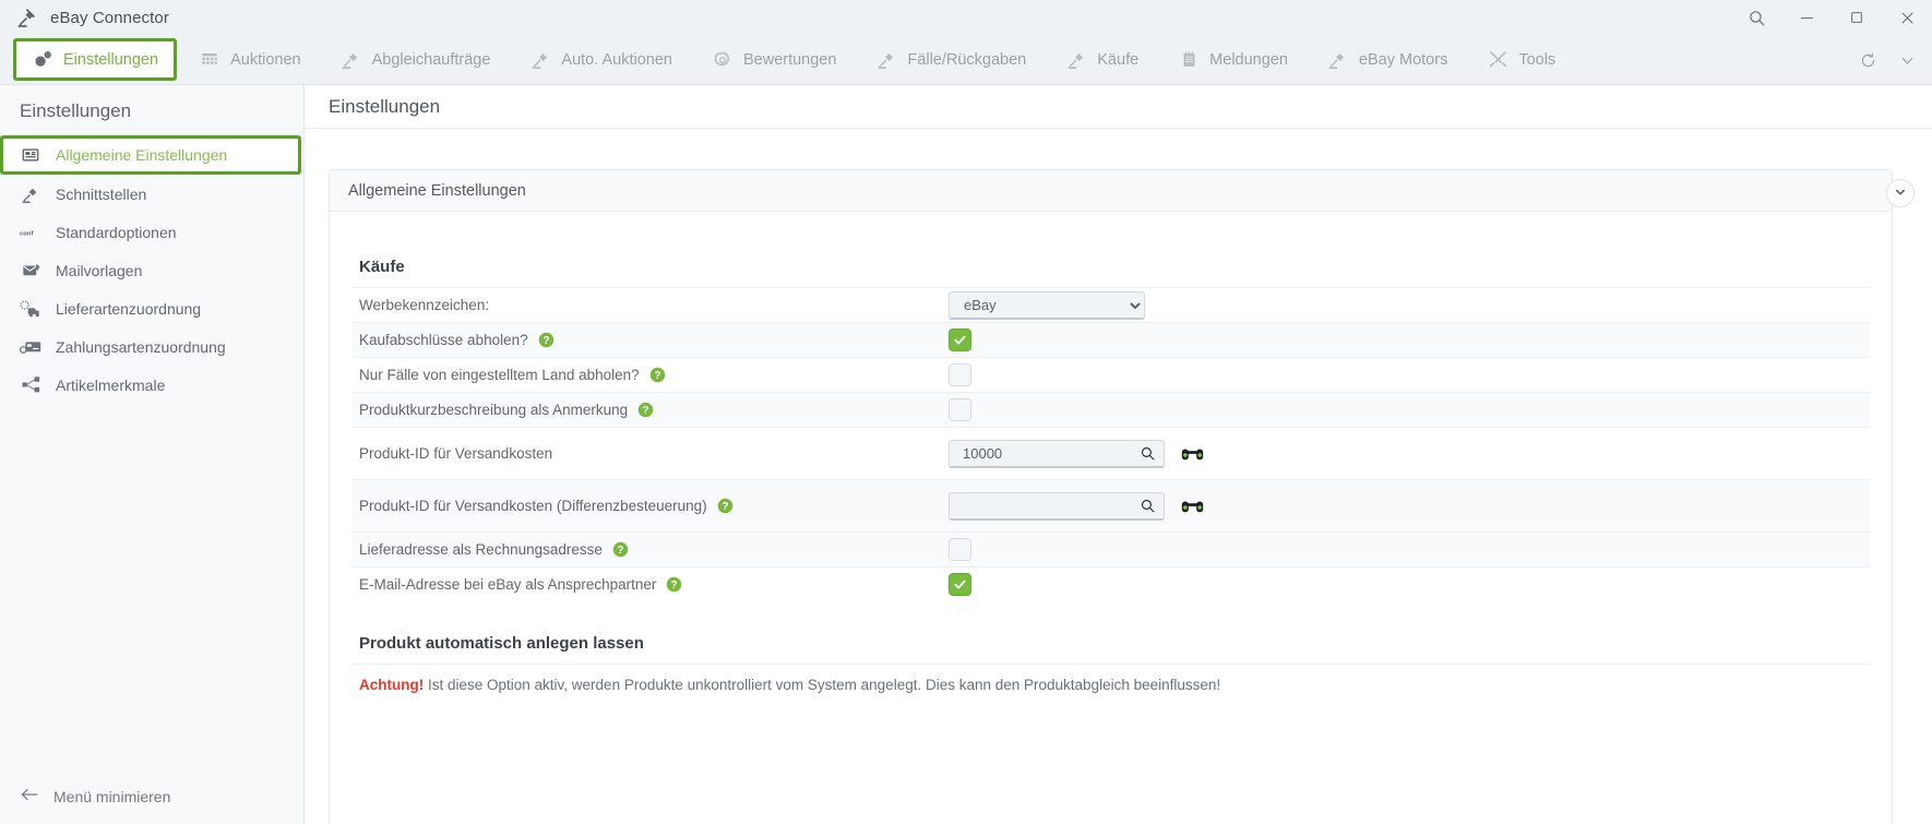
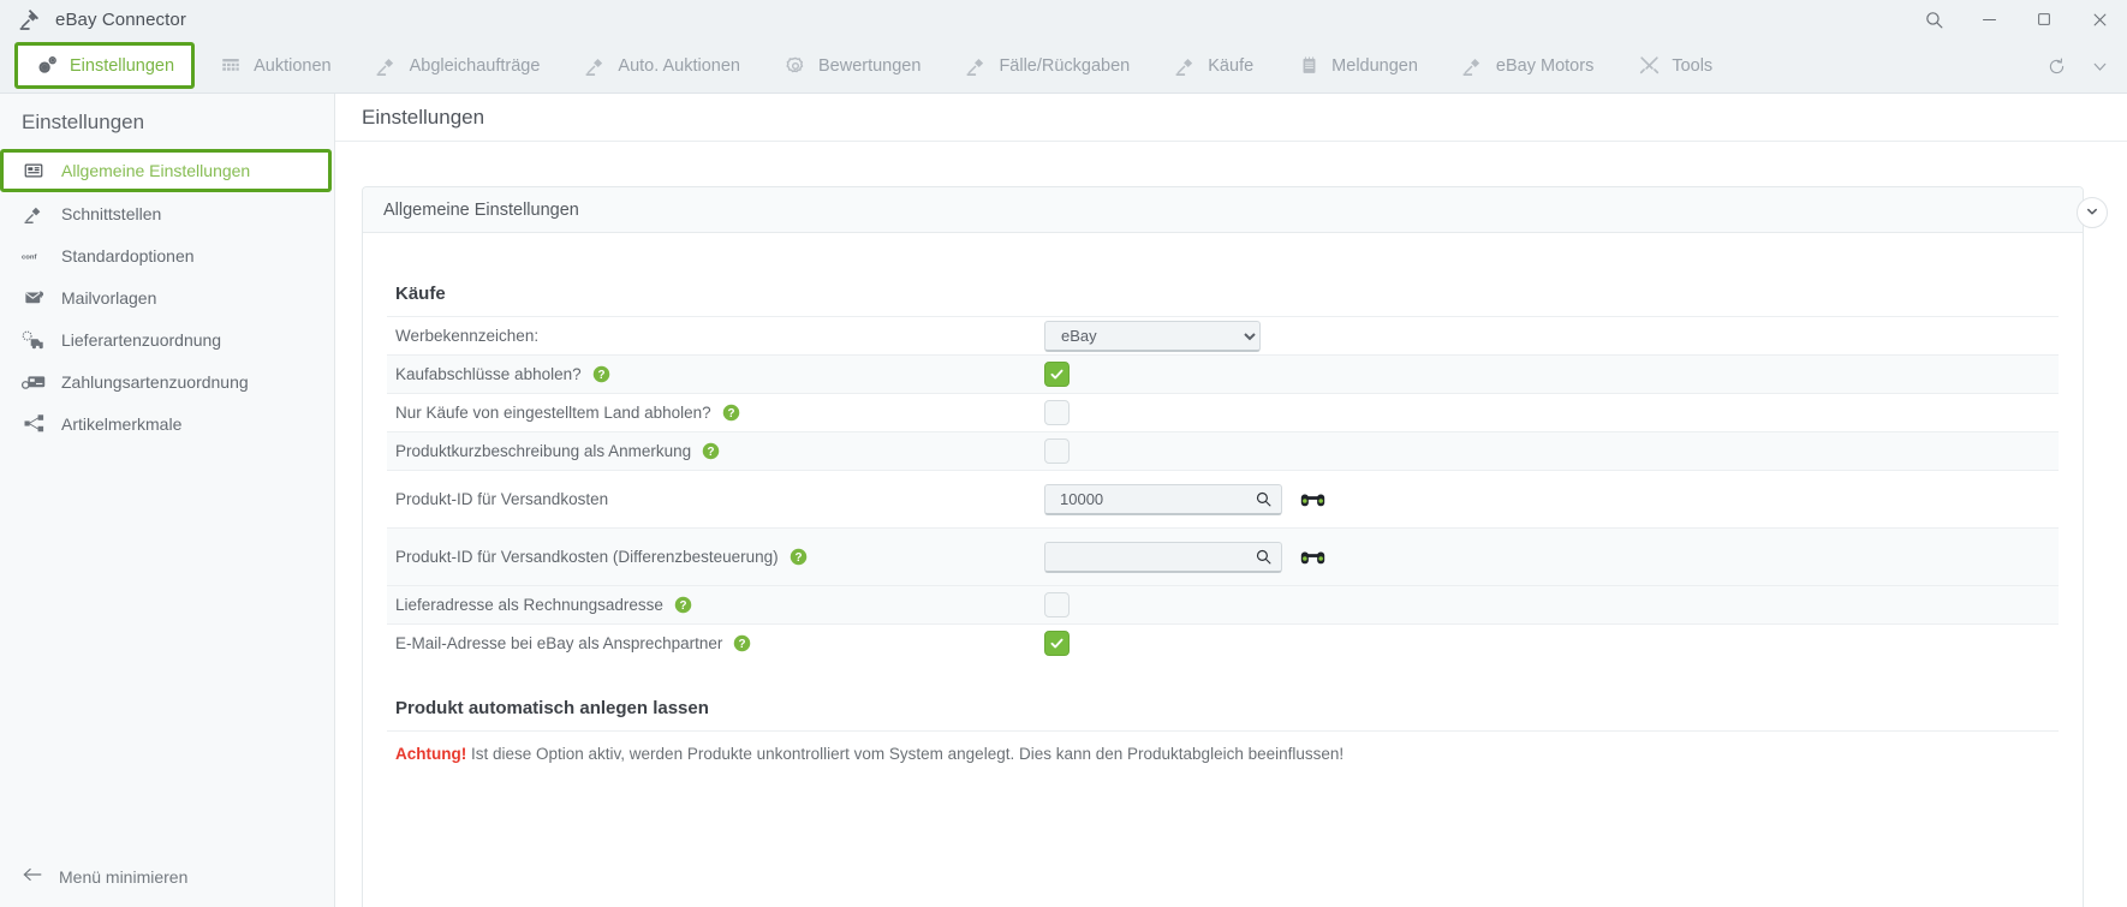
  eBay Connector
  Einstellungen
  Auktionen
  Abgleichaufträge
  Auto. Auktionen
  Bewertungen
  Fälle/Rückgaben
  Käufe
  Meldungen
  eBay Motors
  Tools
  Einstellungen
  Allgemeine Einstellungen
  Schnittstellen
  Standardoptionen
  Mailvorlagen
  Lieferartenzuordnung
  Zahlungsartenzuordnung
  Artikelmerkmale
  Menü minimieren
  Einstellungen
  Allgemeine Einstellungen
  Käufe
  Werbekennzeichen:
  eBay
  Kaufabschlüsse abholen?
  ?
- Nur Fälle von eingestelltem Land abholen?
+ Nur Käufe von eingestelltem Land abholen?
  ?
  Produktkurzbeschreibung als Anmerkung
  ?
  Produkt-ID für Versandkosten
  10000
  Produkt-ID für Versandkosten (Differenzbesteuerung)
  ?
  Lieferadresse als Rechnungsadresse
  ?
  E-Mail-Adresse bei eBay als Ansprechpartner
  ?
  Produkt automatisch anlegen lassen
  Achtung! Ist diese Option aktiv, werden Produkte unkontrolliert vom System angelegt. Dies kann den Produktabgleich beeinflussen!
